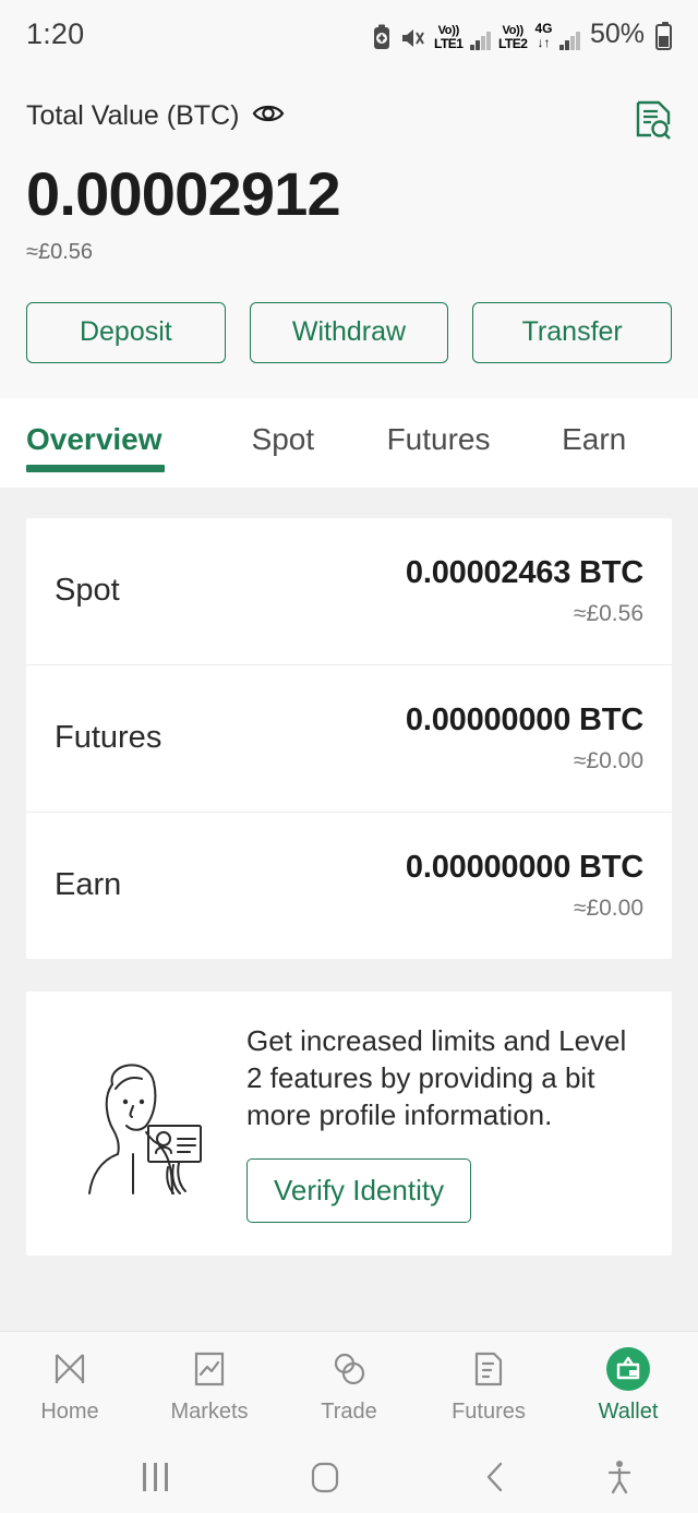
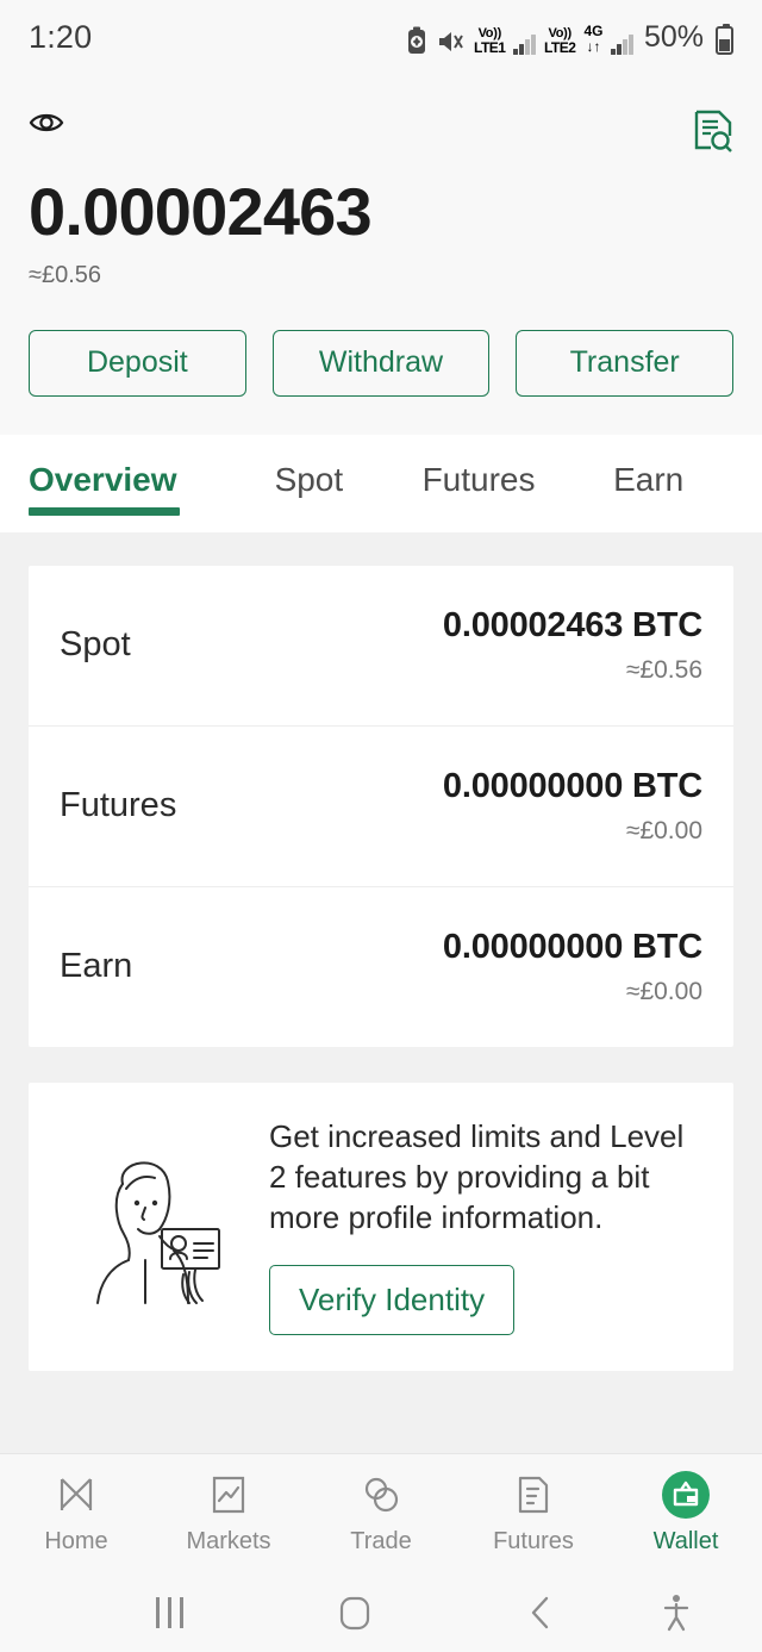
  1:20
  Vo))
  LTE1
  Vo))
  LTE2
  4G
  ↓↑
  50%
- Total Value (BTC)
- 0.00002912
+ 0.00002463
  ≈£0.56
  Deposit
  Withdraw
  Transfer
  Overview
  Spot
  Futures
  Earn
  Spot
  0.00002463 BTC
  ≈£0.56
  Futures
  0.00000000 BTC
  ≈£0.00
  Earn
  0.00000000 BTC
  ≈£0.00
  Get increased limits and Level 2 features by providing a bit more profile information.
  Verify Identity
  Home
  Markets
  Trade
  Futures
  Wallet
